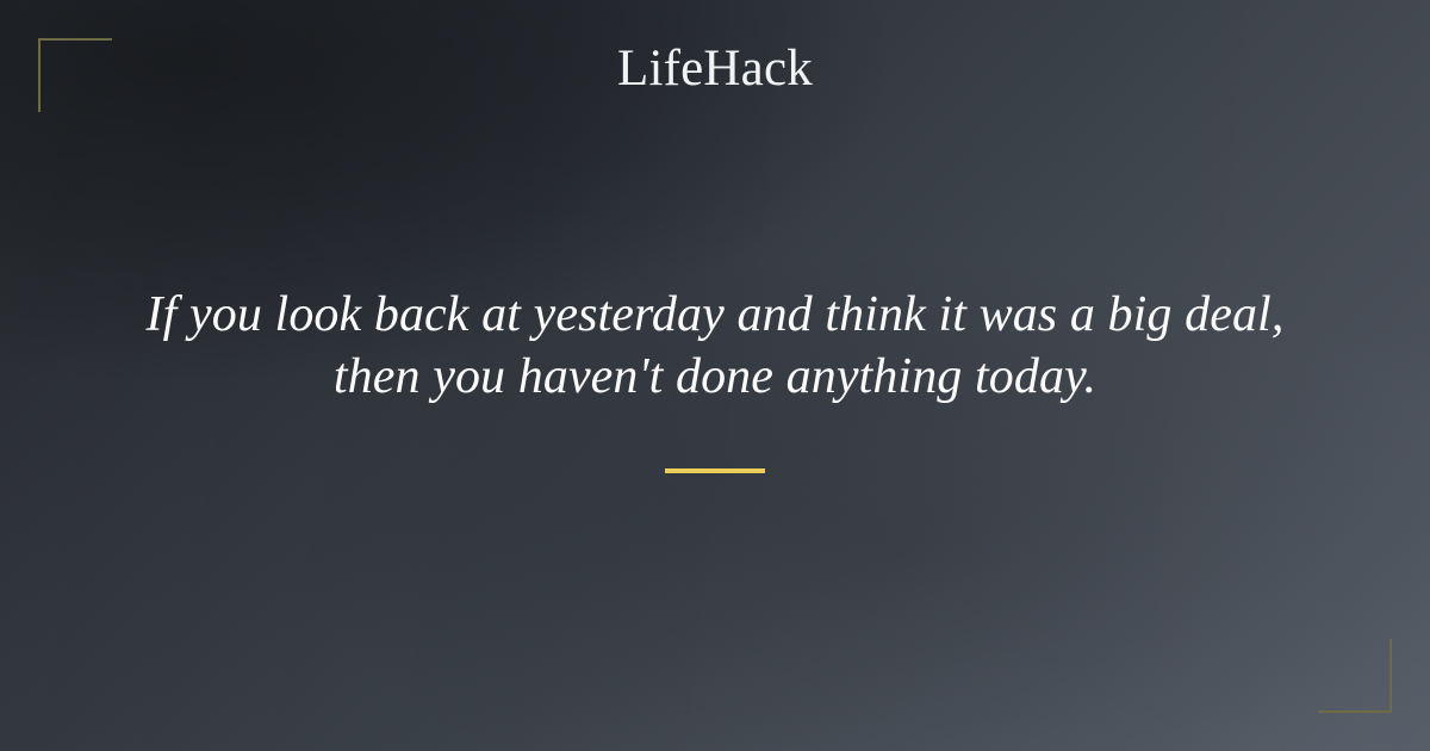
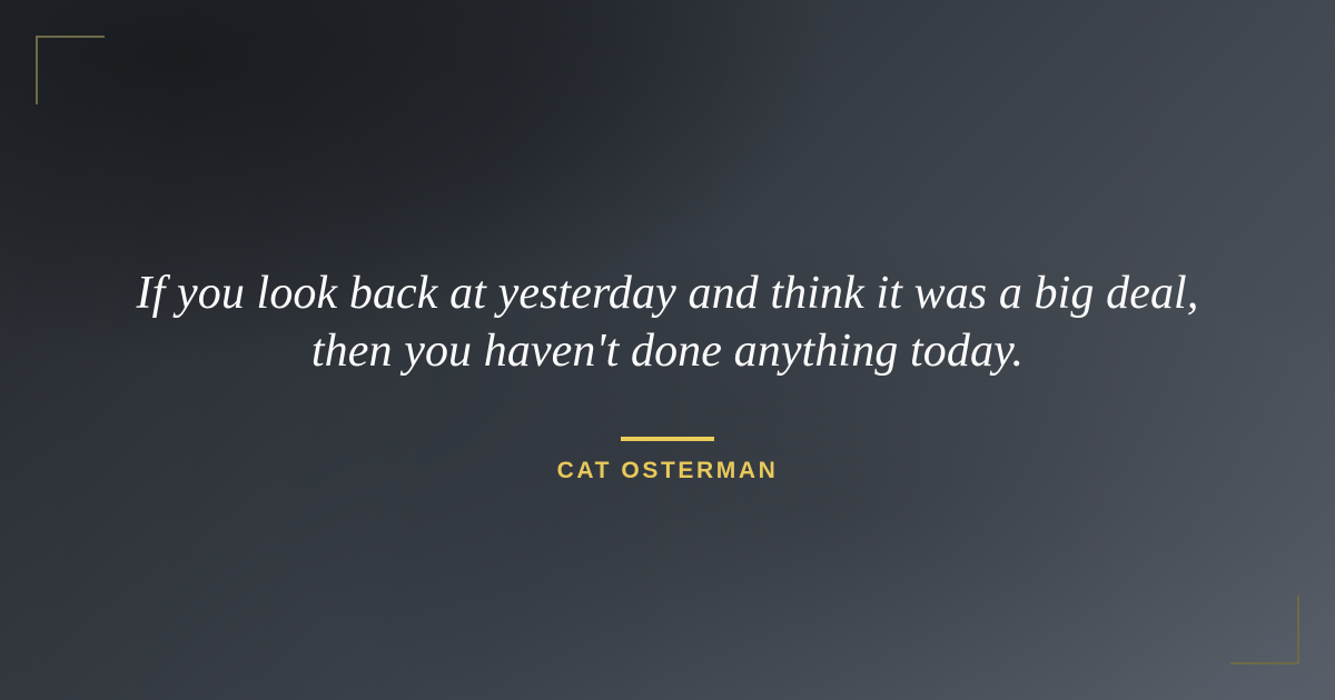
- LifeHack
  If you look back at yesterday and think it was a big deal,
  then you haven't done anything today.
+ CAT OSTERMAN
